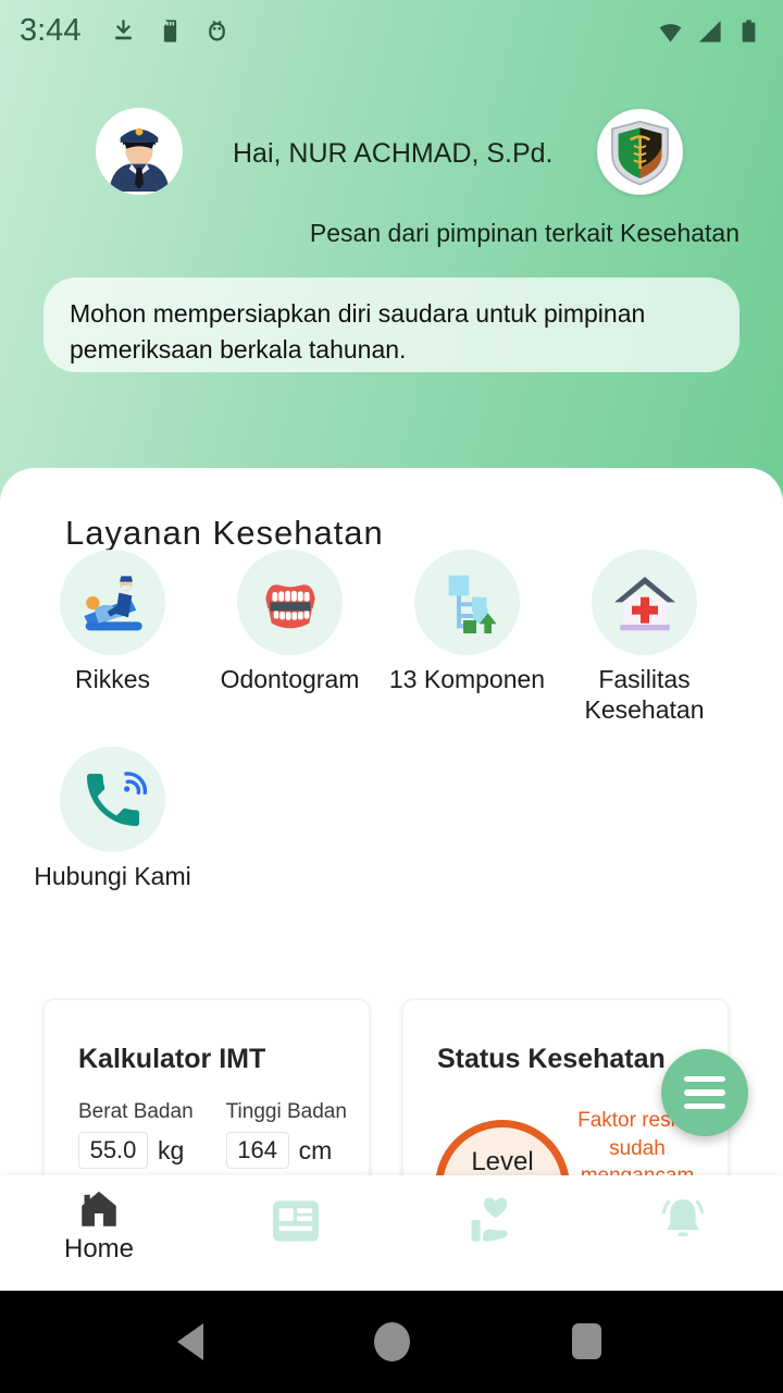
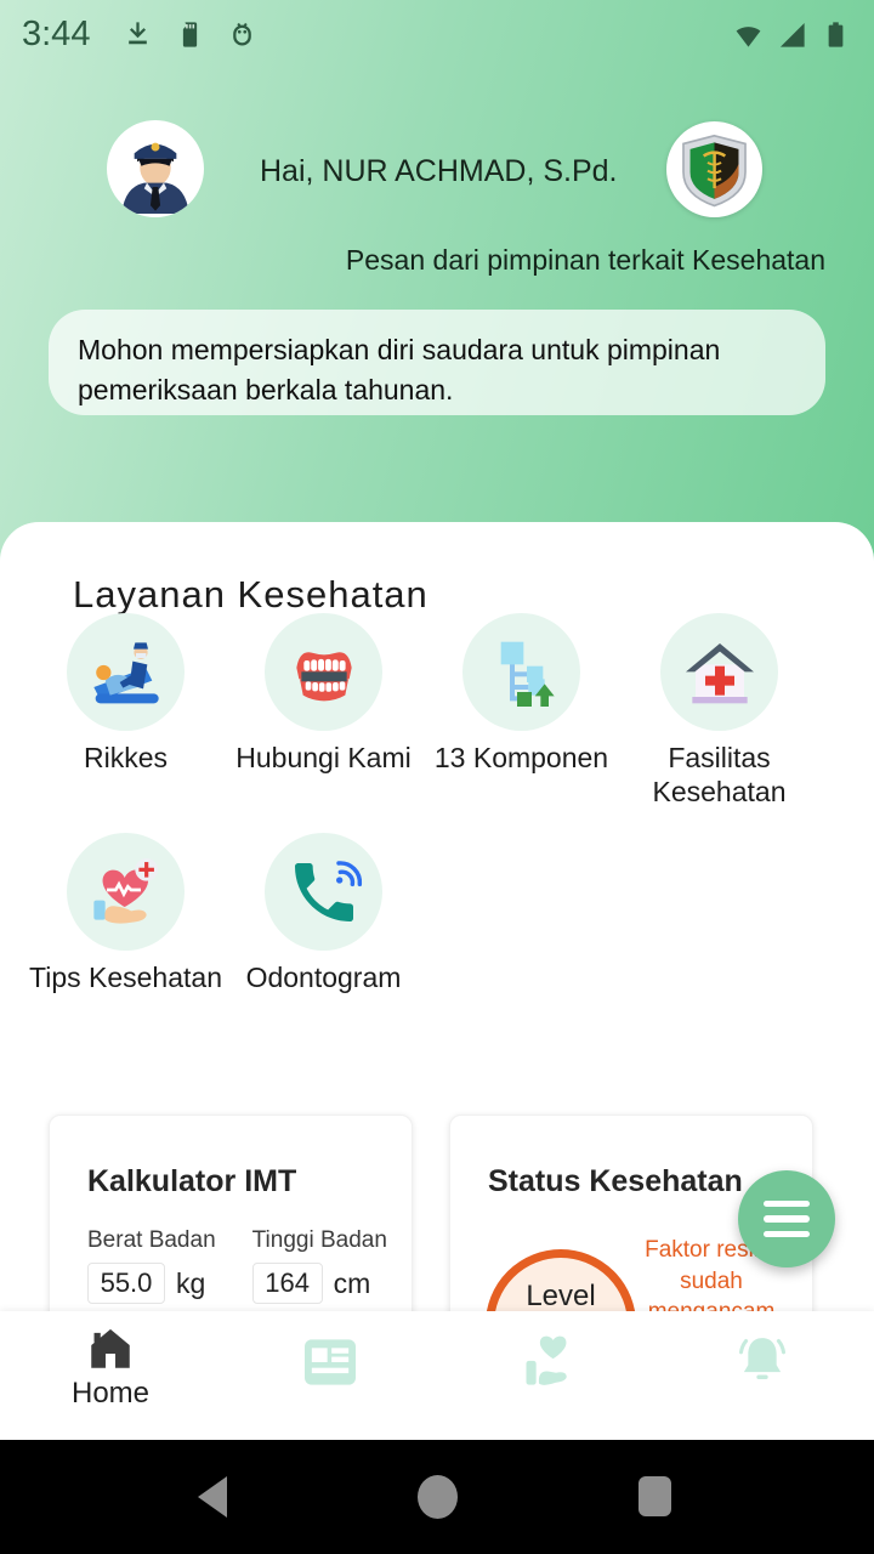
  3:44
  Hai, NUR ACHMAD, S.Pd.
  Pesan dari pimpinan terkait Kesehatan
  Mohon mempersiapkan diri saudara untuk pimpinan pemeriksaan berkala tahunan.
  Layanan Kesehatan
  Rikkes
- Odontogram
+ Hubungi Kami
  13 Komponen
  Fasilitas Kesehatan
+ Tips Kesehatan
- Hubungi Kami
+ Odontogram
  Kalkulator IMT
  Berat Badan
  55.0
  kg
  Tinggi Badan
  164
  cm
  Status Kesehatan
  Level
  Home
